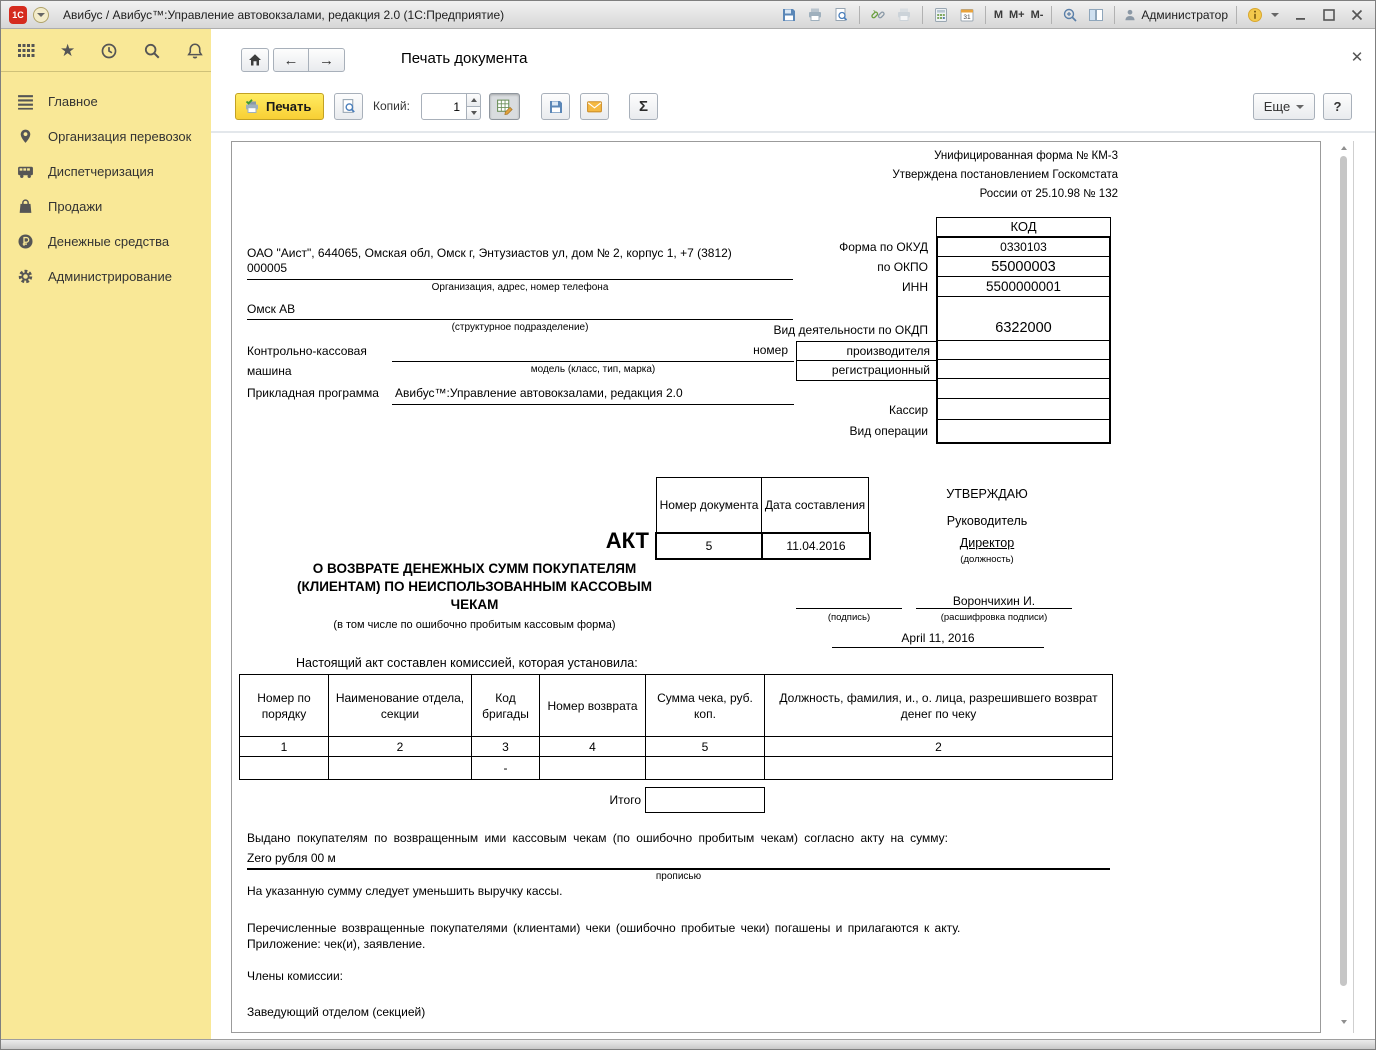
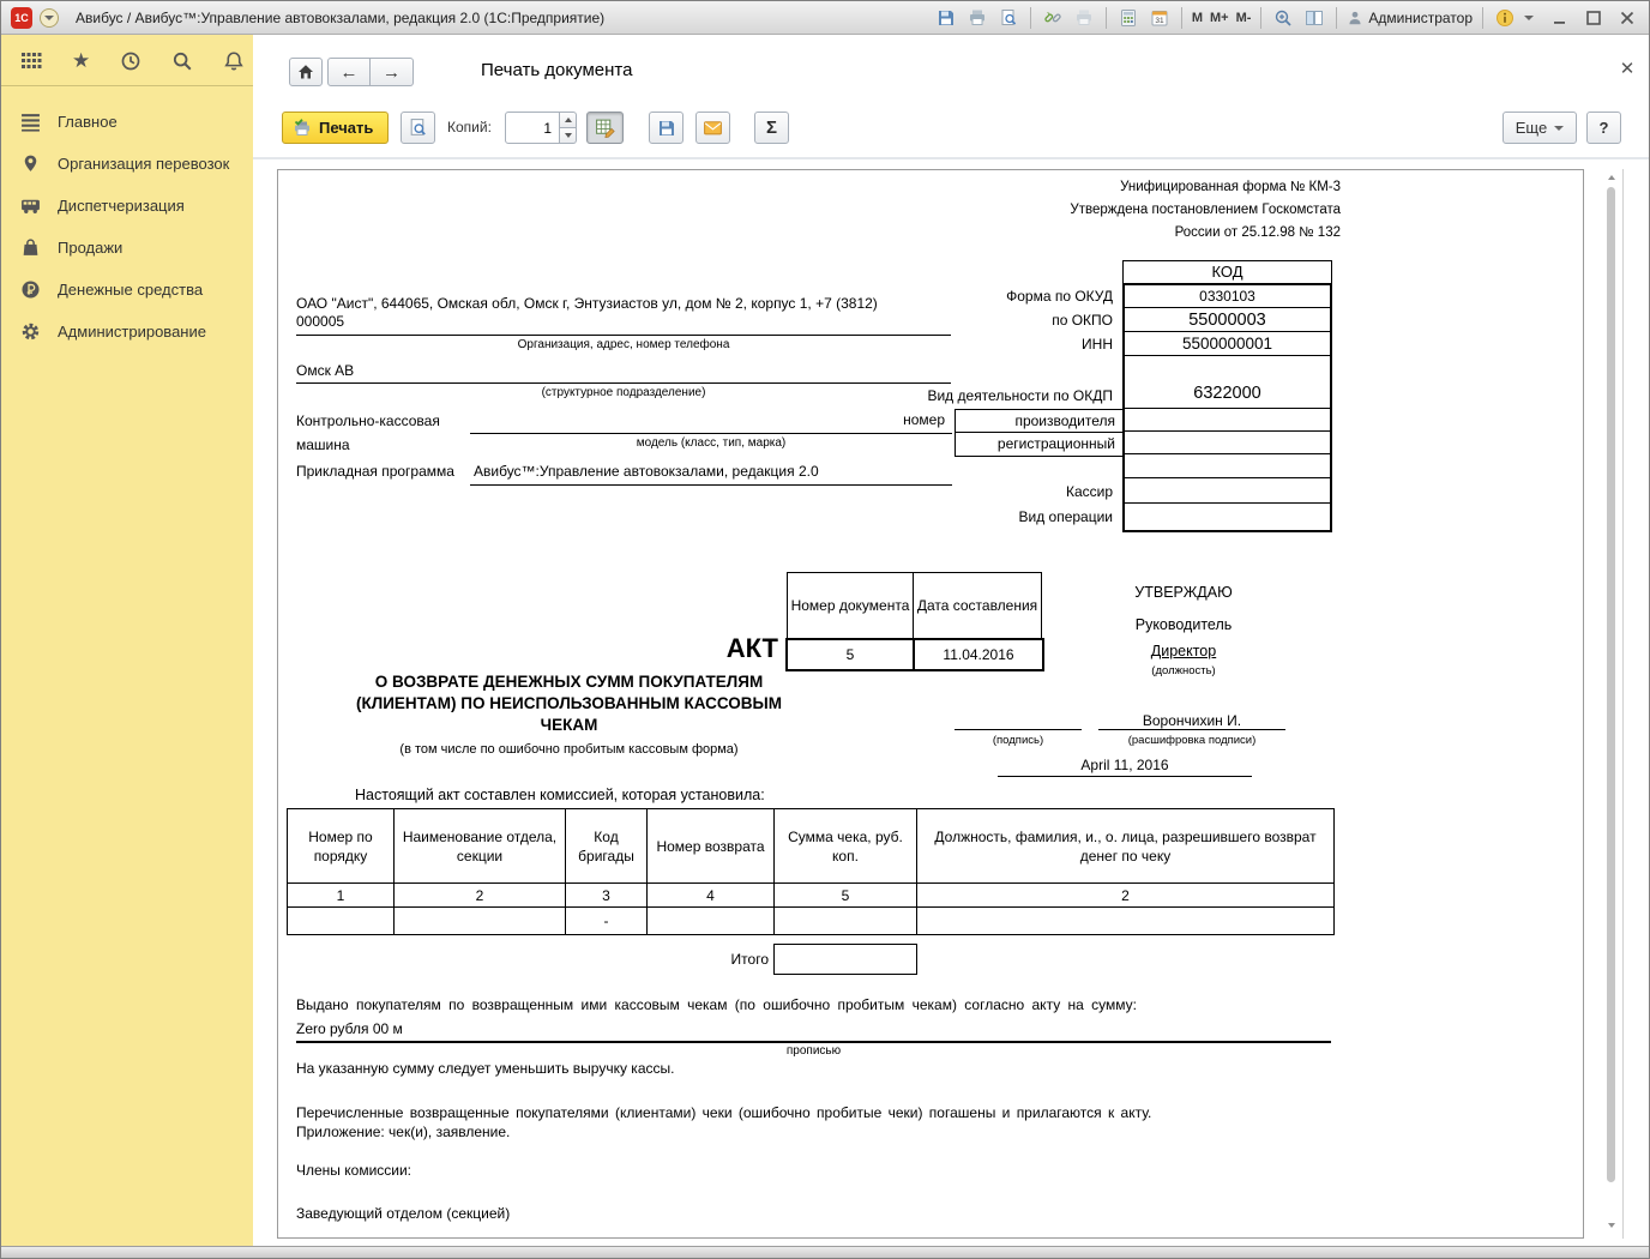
  1С
  Авибус / Авибус™:Управление автовокзалами, редакция 2.0 (1С:Предприятие)
  M
  M+
  M-
  Администратор
  ★
  Главное
  Организация перевозок
  Диспетчеризация
  Продажи
  Денежные средства
  Администрирование
  ←
  →
  Печать документа
  ✕
  Печать
  Копий:
  1
  Σ
  Еще
  ?
  Унифицированная форма № КМ-3
  Утверждена постановлением Госкомстата
- России от 25.10.98 № 132
+ России от 25.12.98 № 132
  КОД
  0330103
  55000003
  5500000001
  6322000
  Форма по ОКУД
  по ОКПО
  ИНН
  Вид деятельности по ОКДП
  номер
  производителя
  регистрационный
  Кассир
  Вид операции
  ОАО "Аист", 644065, Омская обл, Омск г, Энтузиастов ул, дом № 2, корпус 1, +7 (3812) 000005
  Организация, адрес, номер телефона
  Омск АВ
  (структурное подразделение)
  Контрольно-кассовая
  машина
  модель (класс, тип, марка)
  Прикладная программа
  Авибус™:Управление автовокзалами, редакция 2.0
  Номер документа
  Дата составления
  5
  11.04.2016
  АКТ
  О ВОЗВРАТЕ ДЕНЕЖНЫХ СУММ ПОКУПАТЕЛЯМ
  (КЛИЕНТАМ) ПО НЕИСПОЛЬЗОВАННЫМ КАССОВЫМ
  ЧЕКАМ
  (в том числе по ошибочно пробитым кассовым форма)
  УТВЕРЖДАЮ
  Руководитель
  Директор
  (должность)
  (подпись)
  Ворончихин И.
  (расшифровка подписи)
  April 11, 2016
  Настоящий акт составлен комиссией, которая установила:
  Номер по порядку	Наименование отдела, секции	Код бригады	Номер возврата	Сумма чека, руб. коп.	Должность, фамилия, и., о. лица, разрешившего возврат денег по чеку
  1	2	3	4	5	2
  		-
  Итого
  Выдано покупателям по возвращенным ими кассовым чекам (по ошибочно пробитым чекам) согласно акту на сумму:
  Zero рубля 00 м
  прописью
  На указанную сумму следует уменьшить выручку кассы.
  Перечисленные возвращенные покупателями (клиентами) чеки (ошибочно пробитые чеки) погашены и прилагаются к акту.
  Приложение: чек(и), заявление.
  Члены комиссии:
  Заведующий отделом (секцией)
